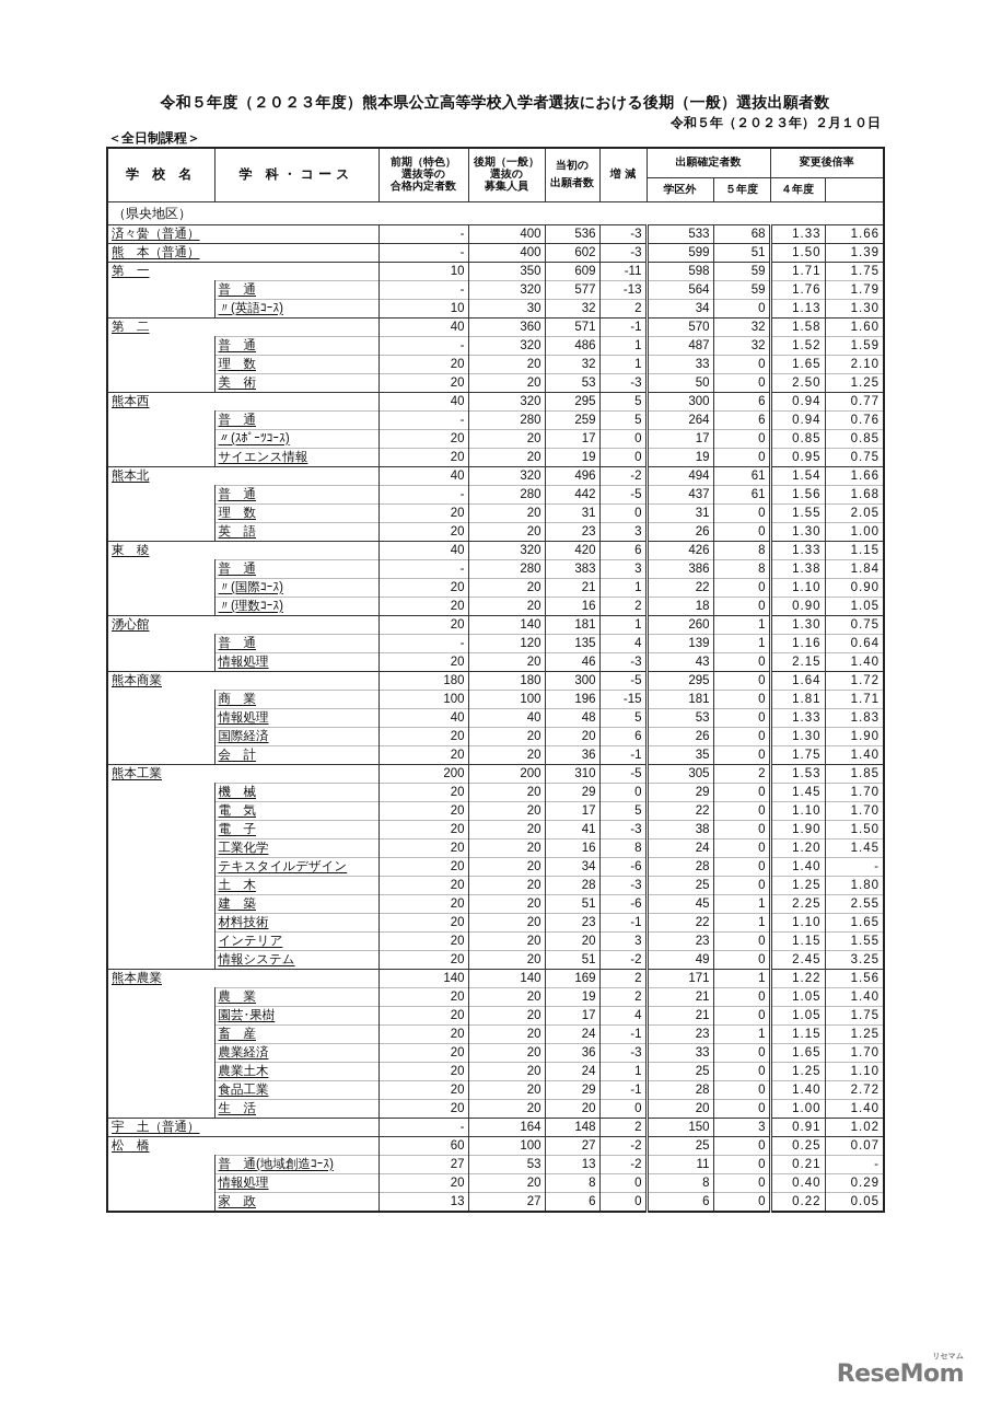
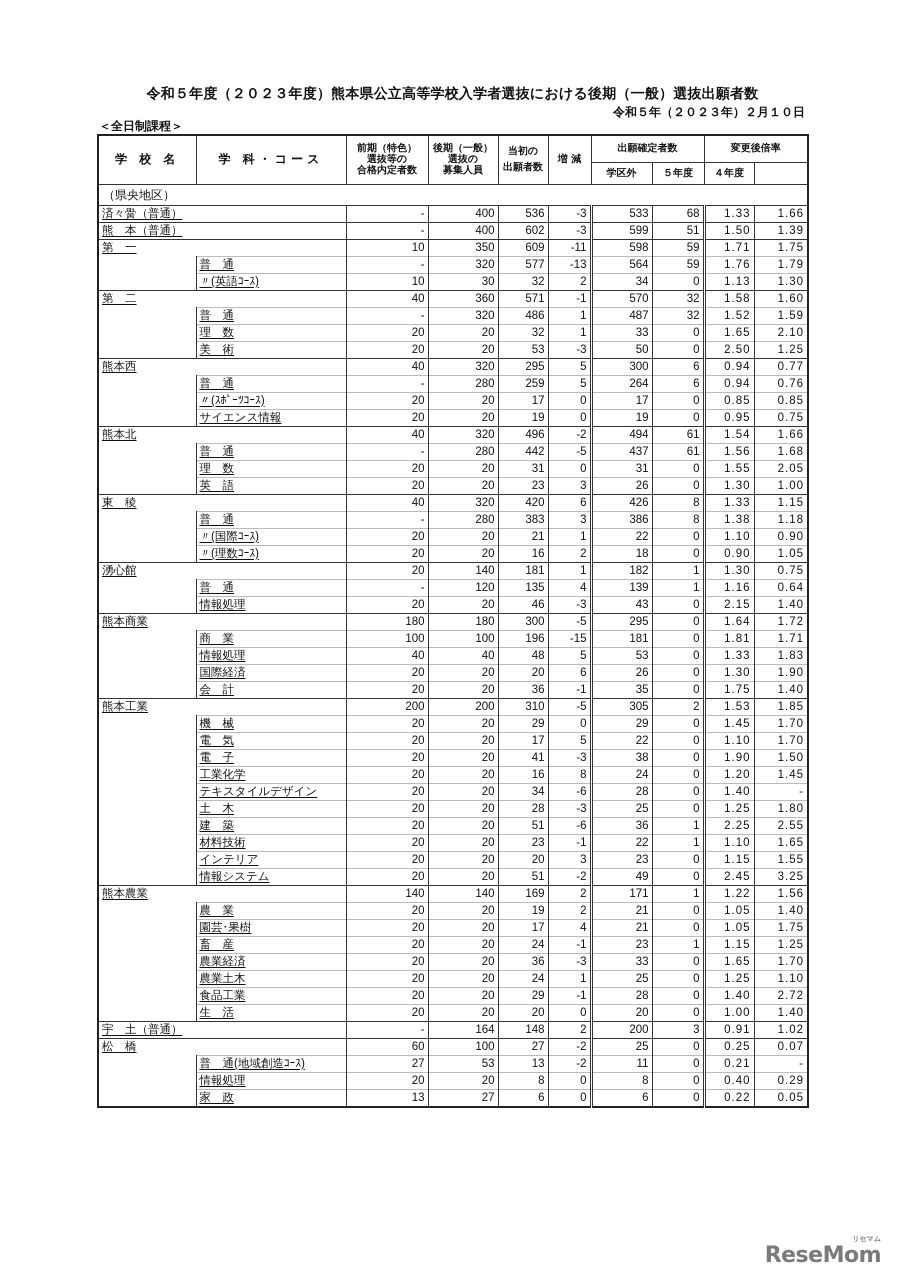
  令和５年度（２０２３年度）熊本県公立高等学校入学者選抜における後期（一般）選抜出願者数
  令和５年（２０２３年）２月１０日
  ＜全日制課程＞
  学 校 名	学 科・コース	前期（特色） 選抜等の 合格内定者数	後期（一般） 選抜の 募集人員	当初の 出願者数	増 減	出願確定者数	変更後倍率
  学区外	５年度	４年度
  （県央地区）
  済々黌（普通）	-	400	536	-3	533	68	1.33	1.66
  熊 本（普通）	-	400	602	-3	599	51	1.50	1.39
  第 一	10	350	609	-11	598	59	1.71	1.75
  	普 通	-	320	577	-13	564	59	1.76	1.79
  	〃(英語ｺｰｽ)	10	30	32	2	34	0	1.13	1.30
  第 二	40	360	571	-1	570	32	1.58	1.60
  	普 通	-	320	486	1	487	32	1.52	1.59
  	理 数	20	20	32	1	33	0	1.65	2.10
  	美 術	20	20	53	-3	50	0	2.50	1.25
  熊本西	40	320	295	5	300	6	0.94	0.77
  	普 通	-	280	259	5	264	6	0.94	0.76
  	〃(ｽﾎﾟｰﾂｺｰｽ)	20	20	17	0	17	0	0.85	0.85
  	サイエンス情報	20	20	19	0	19	0	0.95	0.75
  熊本北	40	320	496	-2	494	61	1.54	1.66
  	普 通	-	280	442	-5	437	61	1.56	1.68
  	理 数	20	20	31	0	31	0	1.55	2.05
  	英 語	20	20	23	3	26	0	1.30	1.00
  東 稜	40	320	420	6	426	8	1.33	1.15
- 	普 通	-	280	383	3	386	8	1.38	1.84
+ 	普 通	-	280	383	3	386	8	1.38	1.18
  	〃(国際ｺｰｽ)	20	20	21	1	22	0	1.10	0.90
  	〃(理数ｺｰｽ)	20	20	16	2	18	0	0.90	1.05
- 湧心館	20	140	181	1	260	1	1.30	0.75
+ 湧心館	20	140	181	1	182	1	1.30	0.75
  	普 通	-	120	135	4	139	1	1.16	0.64
  	情報処理	20	20	46	-3	43	0	2.15	1.40
  熊本商業	180	180	300	-5	295	0	1.64	1.72
  	商 業	100	100	196	-15	181	0	1.81	1.71
  	情報処理	40	40	48	5	53	0	1.33	1.83
  	国際経済	20	20	20	6	26	0	1.30	1.90
  	会 計	20	20	36	-1	35	0	1.75	1.40
  熊本工業	200	200	310	-5	305	2	1.53	1.85
  	機 械	20	20	29	0	29	0	1.45	1.70
  	電 気	20	20	17	5	22	0	1.10	1.70
  	電 子	20	20	41	-3	38	0	1.90	1.50
  	工業化学	20	20	16	8	24	0	1.20	1.45
  	テキスタイルデザイン	20	20	34	-6	28	0	1.40	-
  	土 木	20	20	28	-3	25	0	1.25	1.80
- 	建 築	20	20	51	-6	45	1	2.25	2.55
+ 	建 築	20	20	51	-6	36	1	2.25	2.55
  	材料技術	20	20	23	-1	22	1	1.10	1.65
  	インテリア	20	20	20	3	23	0	1.15	1.55
  	情報システム	20	20	51	-2	49	0	2.45	3.25
  熊本農業	140	140	169	2	171	1	1.22	1.56
  	農 業	20	20	19	2	21	0	1.05	1.40
  	園芸･果樹	20	20	17	4	21	0	1.05	1.75
  	畜 産	20	20	24	-1	23	1	1.15	1.25
  	農業経済	20	20	36	-3	33	0	1.65	1.70
  	農業土木	20	20	24	1	25	0	1.25	1.10
  	食品工業	20	20	29	-1	28	0	1.40	2.72
  	生 活	20	20	20	0	20	0	1.00	1.40
- 宇 土（普通）	-	164	148	2	150	3	0.91	1.02
+ 宇 土（普通）	-	164	148	2	200	3	0.91	1.02
  松 橋	60	100	27	-2	25	0	0.25	0.07
  	普 通(地域創造ｺｰｽ)	27	53	13	-2	11	0	0.21	-
  	情報処理	20	20	8	0	8	0	0.40	0.29
  	家 政	13	27	6	0	6	0	0.22	0.05
  ReseMom
  リセマム
